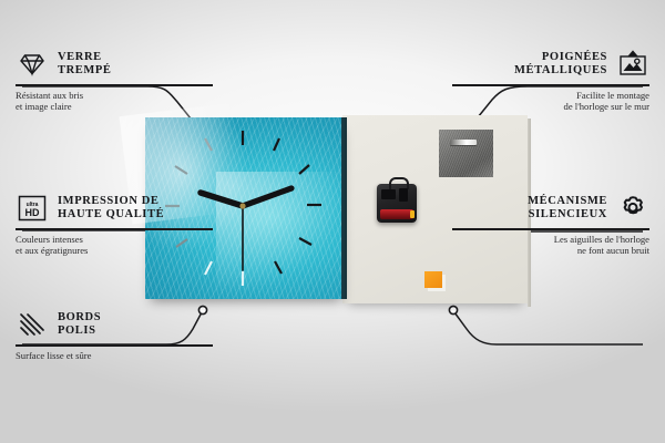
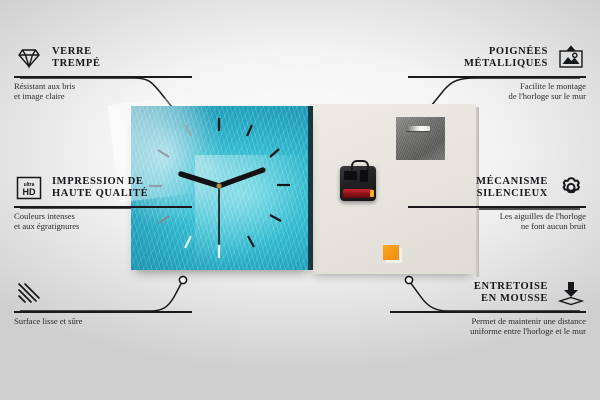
  VERRE
  TREMPÉ
  Résistant aux bris
  et image claire
  HD
  IMPRESSION DE
  HAUTE QUALITÉ
  Couleurs intenses
  et aux égratignures
- BORDS
- POLIS
  Surface lisse et sûre
  POIGNÉES
  MÉTALLIQUES
  Facilite le montage
  de l'horloge sur le mur
  MÉCANISME
  SILENCIEUX
  Les aiguilles de l'horloge
  ne font aucun bruit
+ ENTRETOISE
+ EN MOUSSE
+ Permet de maintenir une distance
+ uniforme entre l'horloge et le mur
